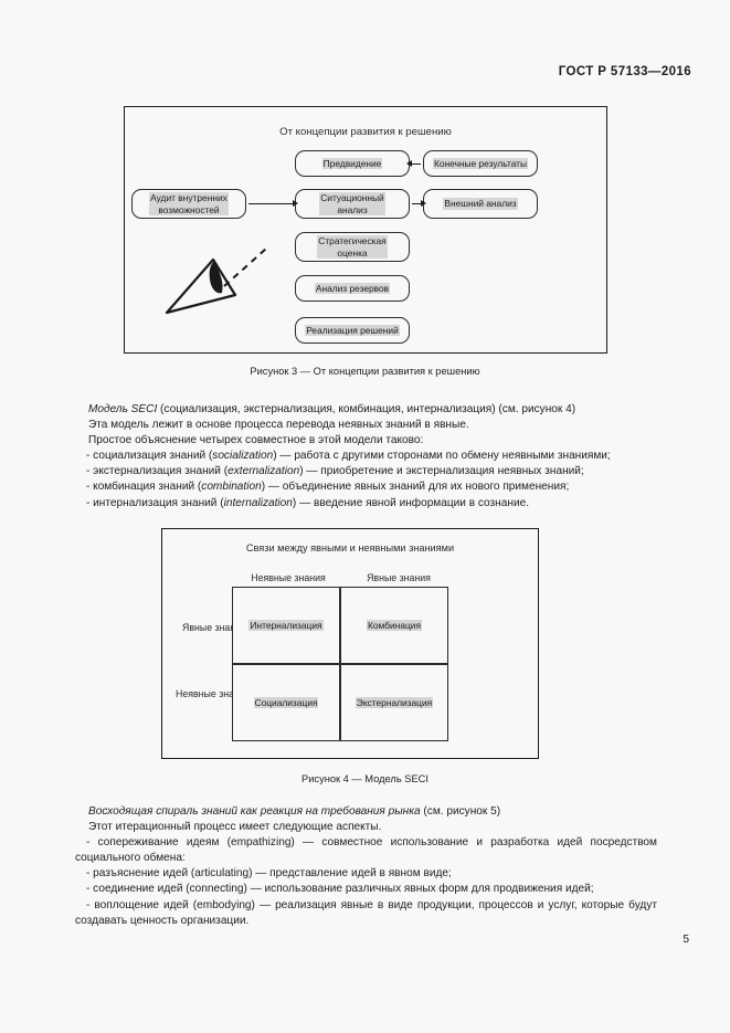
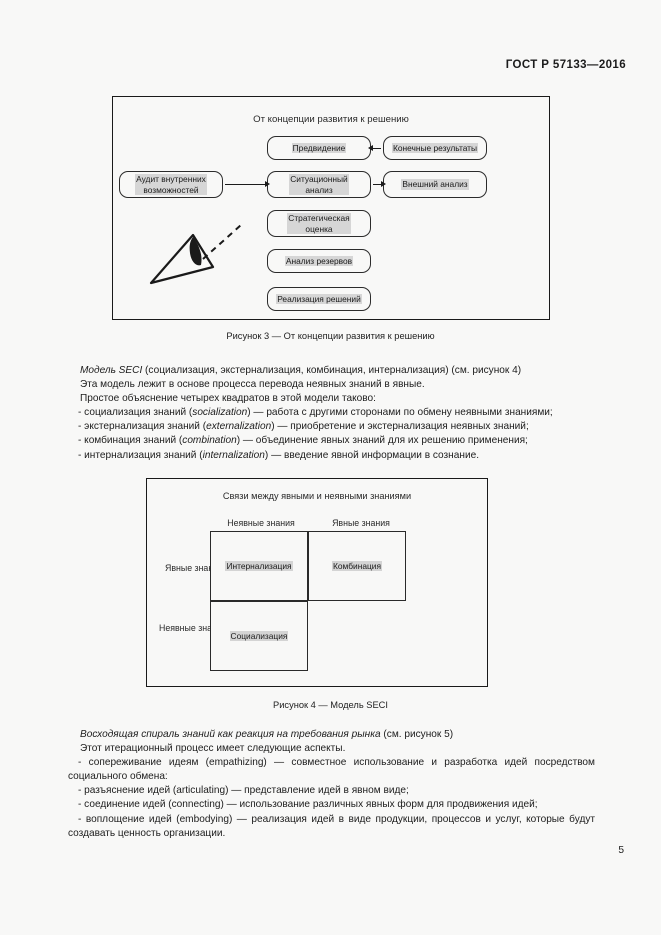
  ГОСТ Р 57133—2016
  От концепции развития к решению
  Предвидение
  Конечные результаты
  Аудит внутренних
  возможностей
  Ситуационный
  анализ
  Внешний анализ
  Стратегическая
  оценка
  Анализ резервов
  Реализация решений
  Рисунок 3 — От концепции развития к решению
  Модель SECI (социализация, экстернализация, комбинация, интернализация) (см. рисунок 4)
  Эта модель лежит в основе процесса перевода неявных знаний в явные.
- Простое объяснение четырех совместное в этой модели таково:
+ Простое объяснение четырех квадратов в этой модели таково:
  - социализация знаний (socialization) — работа с другими сторонами по обмену неявными знаниями;
  - экстернализация знаний (externalization) — приобретение и экстернализация неявных знаний;
- - комбинация знаний (combination) — объединение явных знаний для их нового применения;
+ - комбинация знаний (combination) — объединение явных знаний для их решению применения;
  - интернализация знаний (internalization) — введение явной информации в сознание.
  Связи между явными и неявными знаниями
  Неявные знания
  Явные знания
  Явные зна
  Интернализация
  Комбинация
  Социализация
- Экстернализация
  Рисунок 4 — Модель SECI
  Восходящая спираль знаний как реакция на требования рынка (см. рисунок 5)
  Этот итерационный процесс имеет следующие аспекты.
  - сопереживание идеям (empathizing) — совместное использование и разработка идей посредством социального обмена:
  - разъяснение идей (articulating) — представление идей в явном виде;
  - соединение идей (connecting) — использование различных явных форм для продвижения идей;
- - воплощение идей (embodying) — реализация явные в виде продукции, процессов и услуг, которые будут создавать ценность организации.
+ - воплощение идей (embodying) — реализация идей в виде продукции, процессов и услуг, которые будут создавать ценность организации.
  5
